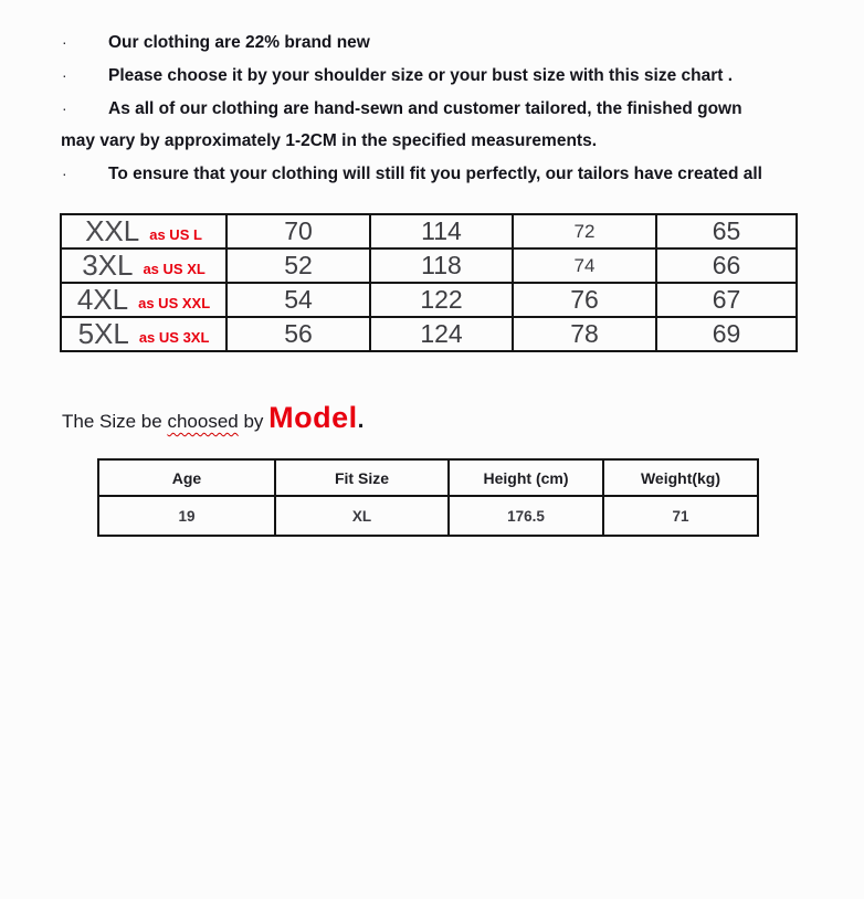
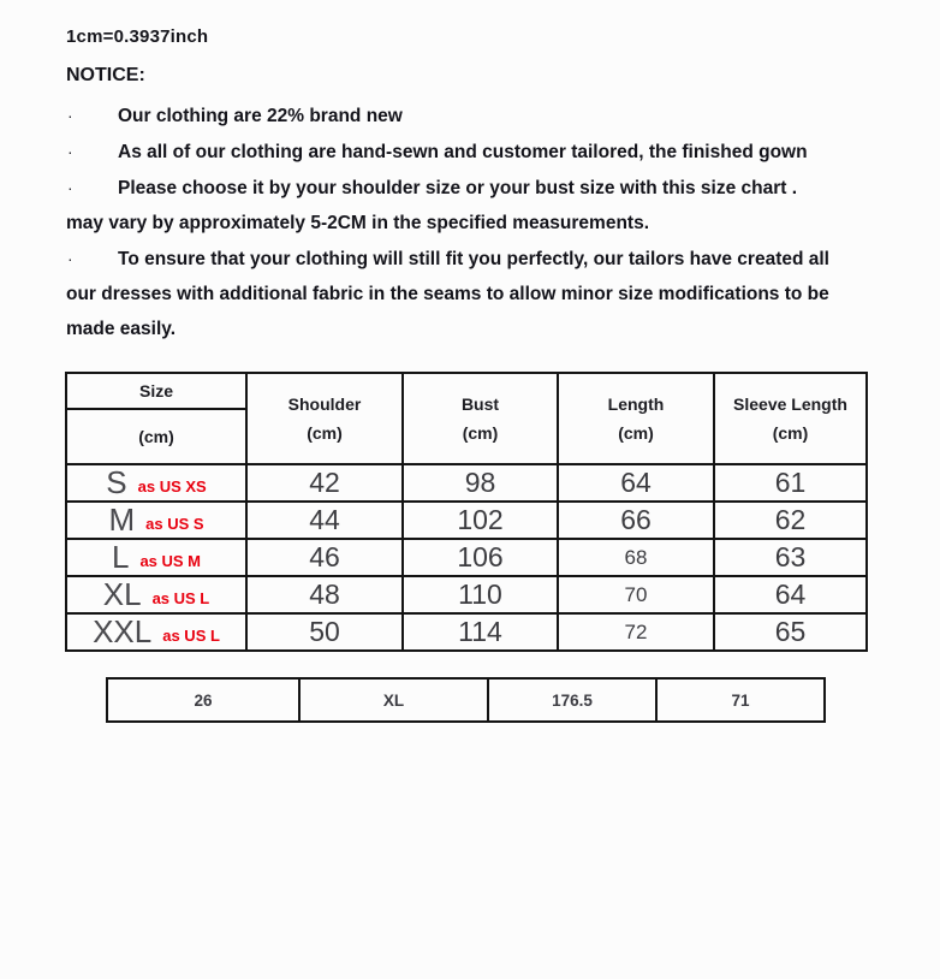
+ 1cm=0.3937inch
+ NOTICE:
  ·
  Our clothing are 22% brand new
  ·
- Please choose it by your shoulder size or your bust size with this size chart .
+ As all of our clothing are hand-sewn and customer tailored, the finished gown
  ·
- As all of our clothing are hand-sewn and customer tailored, the finished gown
+ Please choose it by your shoulder size or your bust size with this size chart .
- may vary by approximately 1-2CM in the specified measurements.
+ may vary by approximately 5-2CM in the specified measurements.
  ·
  To ensure that your clothing will still fit you perfectly, our tailors have created all
+ our dresses with additional fabric in the seams to allow minor size modifications to be
+ made easily.
+ Size (cm)	Shoulder (cm)	Bust (cm)	Length (cm)	Sleeve Length (cm)
+ S as US XS	42	98	64	61
+ M as US S	44	102	66	62
+ L as US M	46	106	68	63
+ XL as US L	48	110	70	64
- XXL as US L	70	114	72	65
+ XXL as US L	50	114	72	65
- 3XL as US XL	52	118	74	66
- 4XL as US XXL	54	122	76	67
- 5XL as US 3XL	56	124	78	69
- The Size be choosed by Model.
- Age	Fit Size	Height (cm)	Weight(kg)
- 19	XL	176.5	71
+ 26	XL	176.5	71
